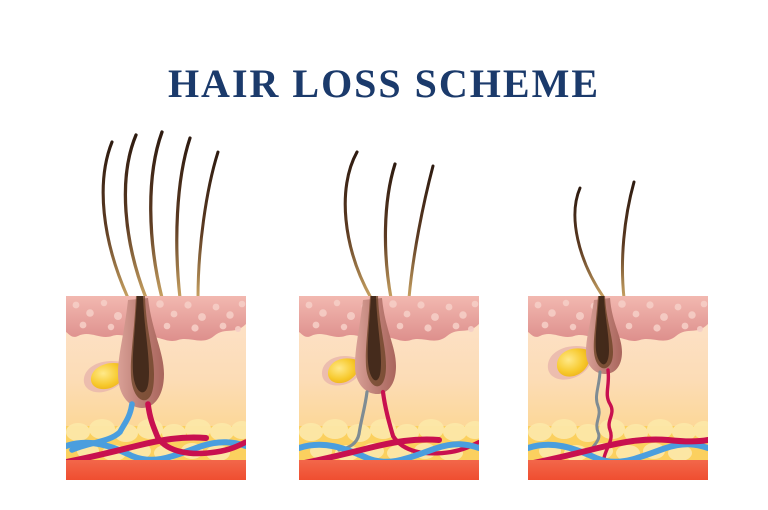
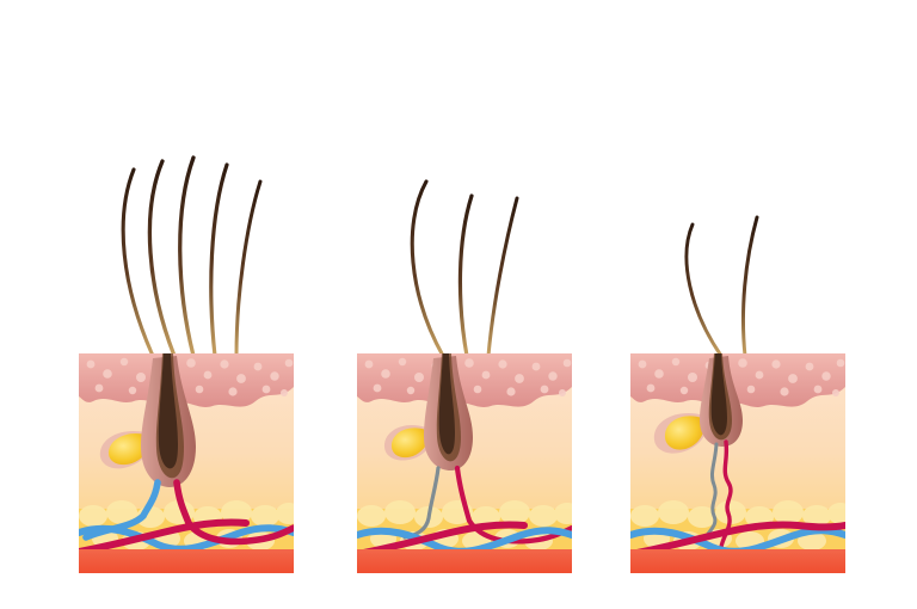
- HAIR LOSS SCHEME
